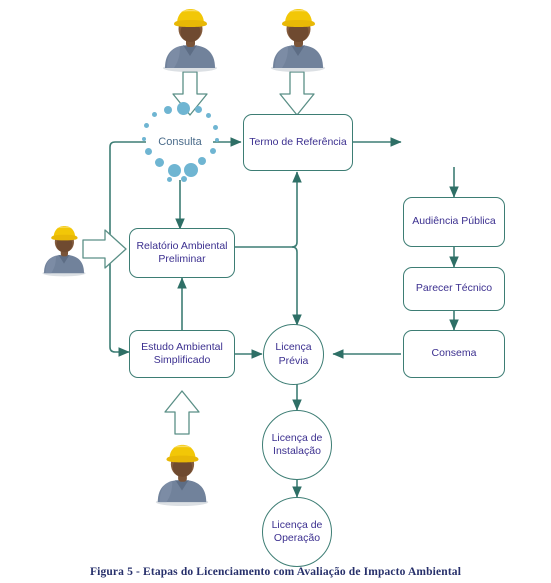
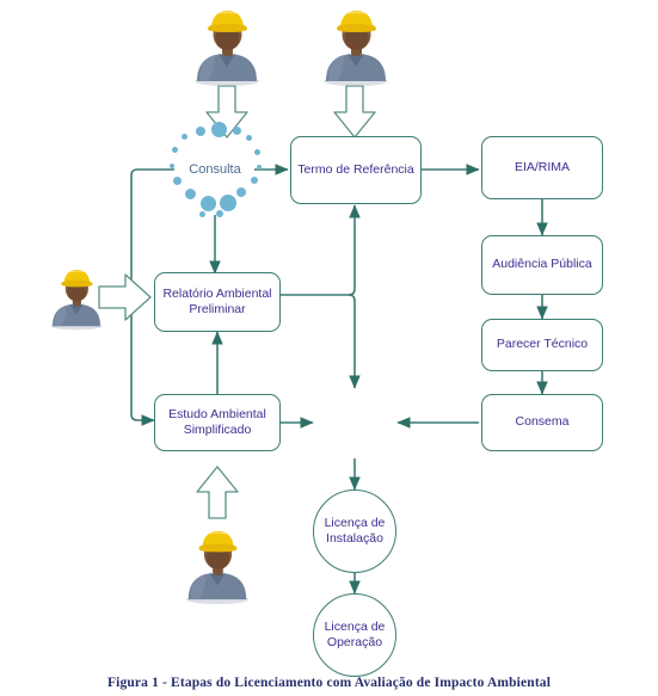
  Consulta
  Termo de Referência
+ EIA/RIMA
  Audiência Pública
  Parecer Técnico
  Consema
  Relatório Ambiental
  Preliminar
  Estudo Ambiental
  Simplificado
- Licença
- Prévia
  Licença de
  Instalação
  Licença de
  Operação
- Figura 5 - Etapas do Licenciamento com Avaliação de Impacto Ambiental
+ Figura 1 - Etapas do Licenciamento com Avaliação de Impacto Ambiental
